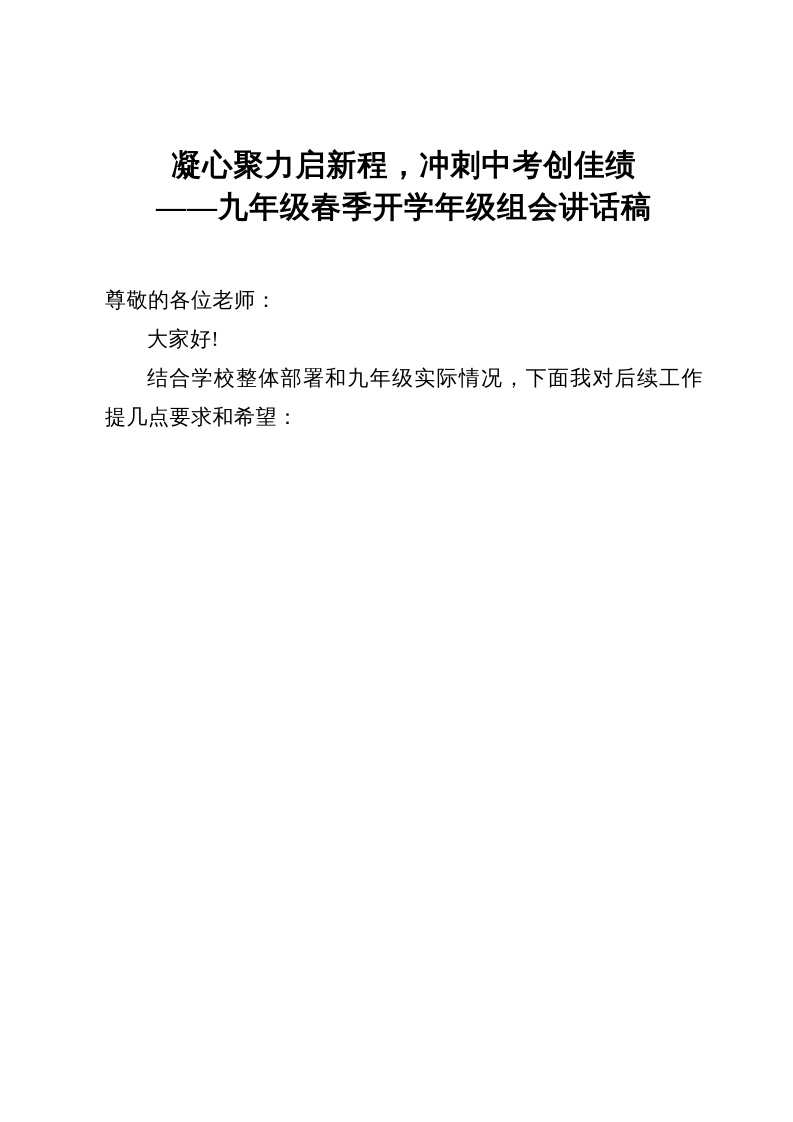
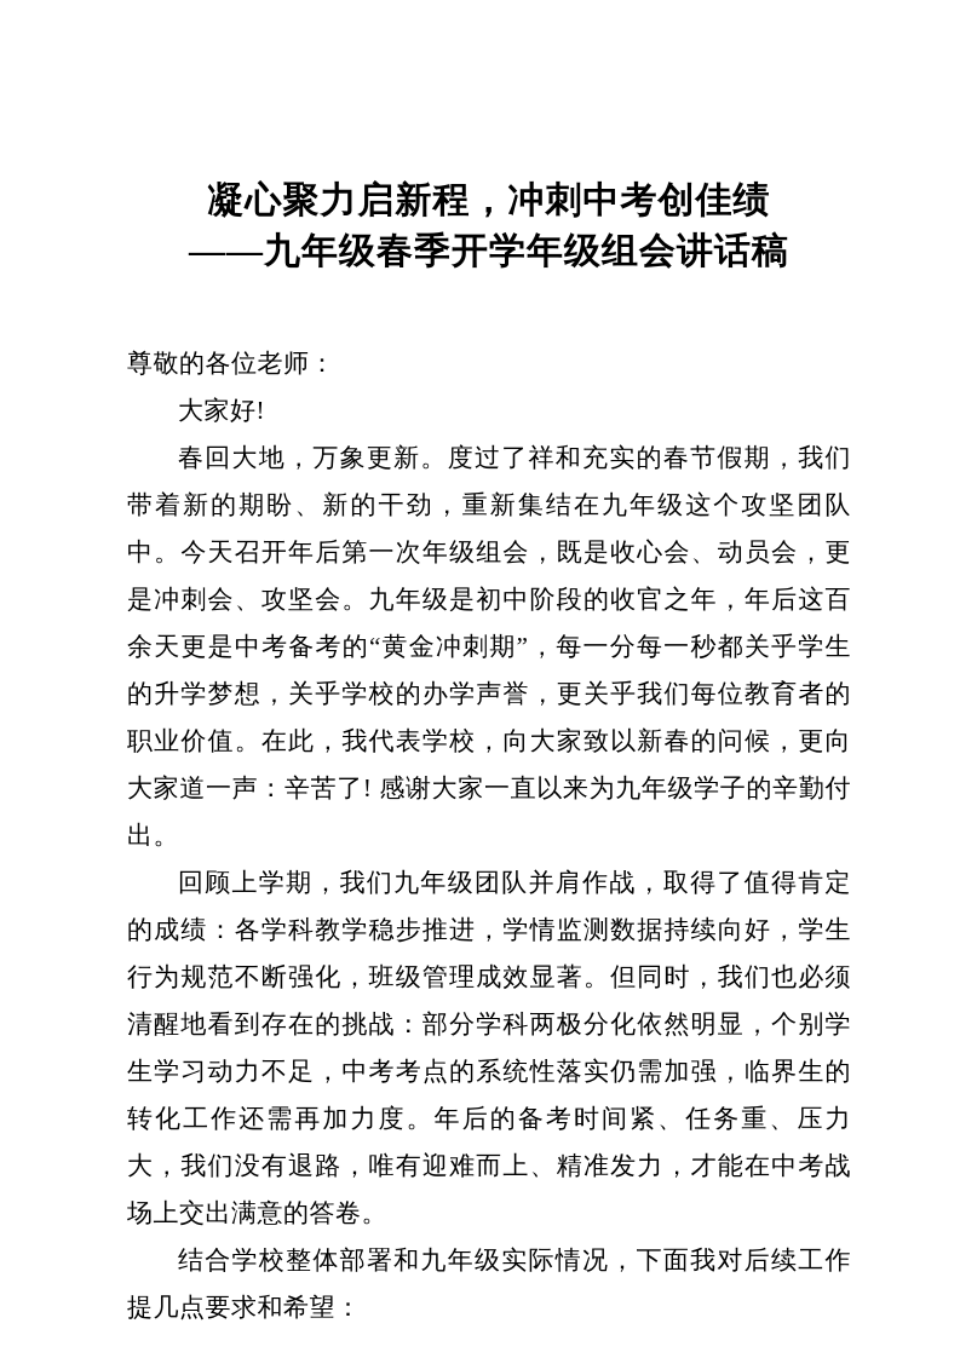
  凝心聚力启新程，冲刺中考创佳绩
  ——九年级春季开学年级组会讲话稿
  尊敬的各位老师：
  大家好!
+ 春回大地，万象更新。度过了祥和充实的春节假期，我们带着新的期盼、新的干劲，重新集结在九年级这个攻坚团队中。今天召开年后第一次年级组会，既是收心会、动员会，更是冲刺会、攻坚会。九年级是初中阶段的收官之年，年后这百余天更是中考备考的“黄金冲刺期”，每一分每一秒都关乎学生的升学梦想，关乎学校的办学声誉，更关乎我们每位教育者的职业价值。在此，我代表学校，向大家致以新春的问候，更向大家道一声：辛苦了! 感谢大家一直以来为九年级学子的辛勤付出。
+ 回顾上学期，我们九年级团队并肩作战，取得了值得肯定的成绩：各学科教学稳步推进，学情监测数据持续向好，学生行为规范不断强化，班级管理成效显著。但同时，我们也必须清醒地看到存在的挑战：部分学科两极分化依然明显，个别学生学习动力不足，中考考点的系统性落实仍需加强，临界生的转化工作还需再加力度。年后的备考时间紧、任务重、压力大，我们没有退路，唯有迎难而上、精准发力，才能在中考战场上交出满意的答卷。
  结合学校整体部署和九年级实际情况，下面我对后续工作提几点要求和希望：
